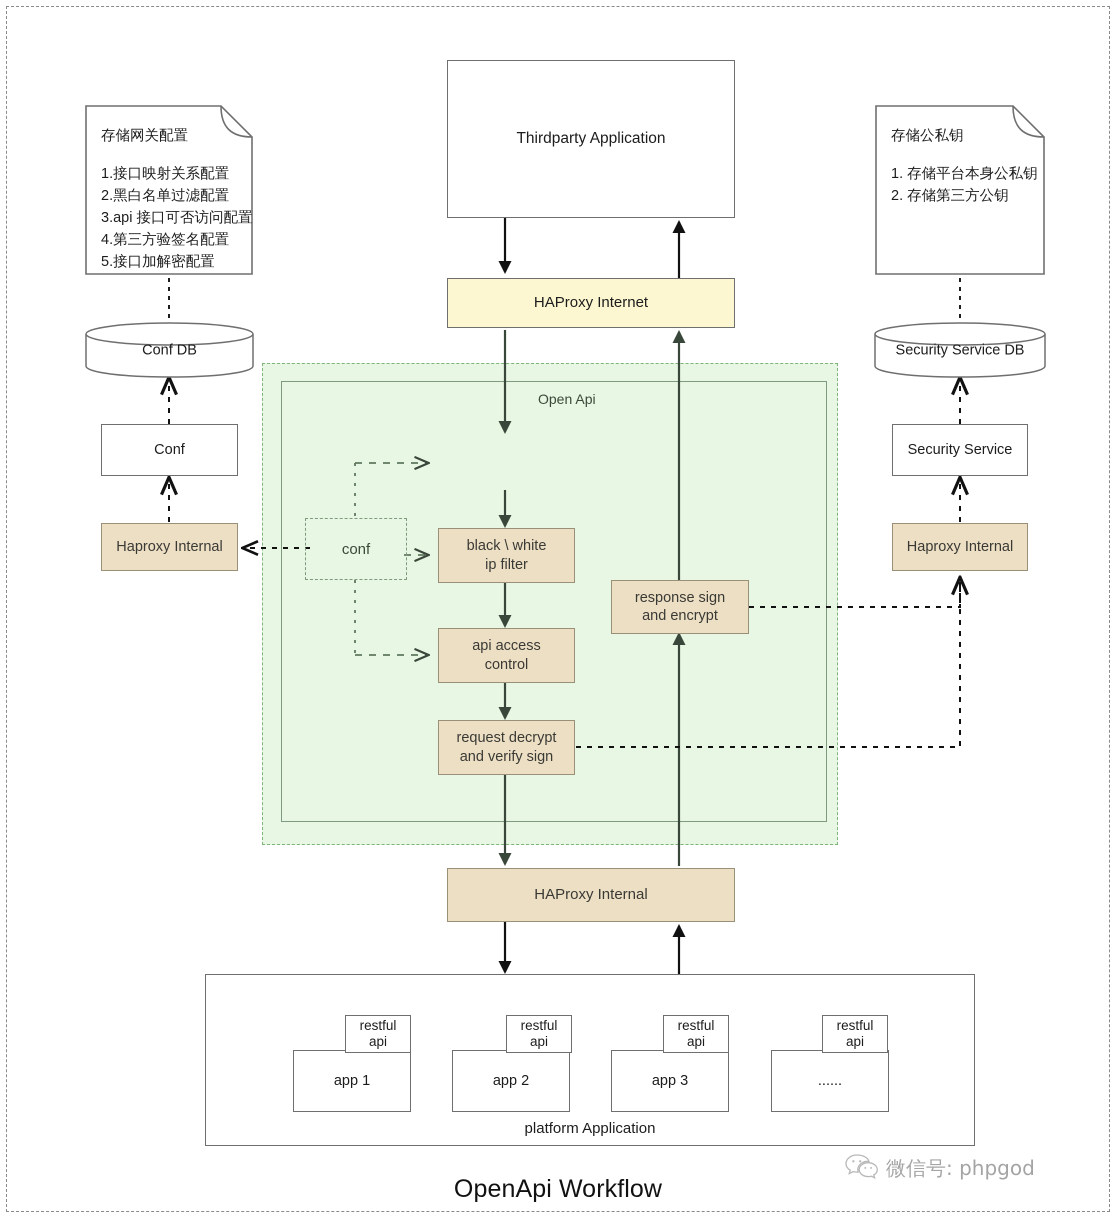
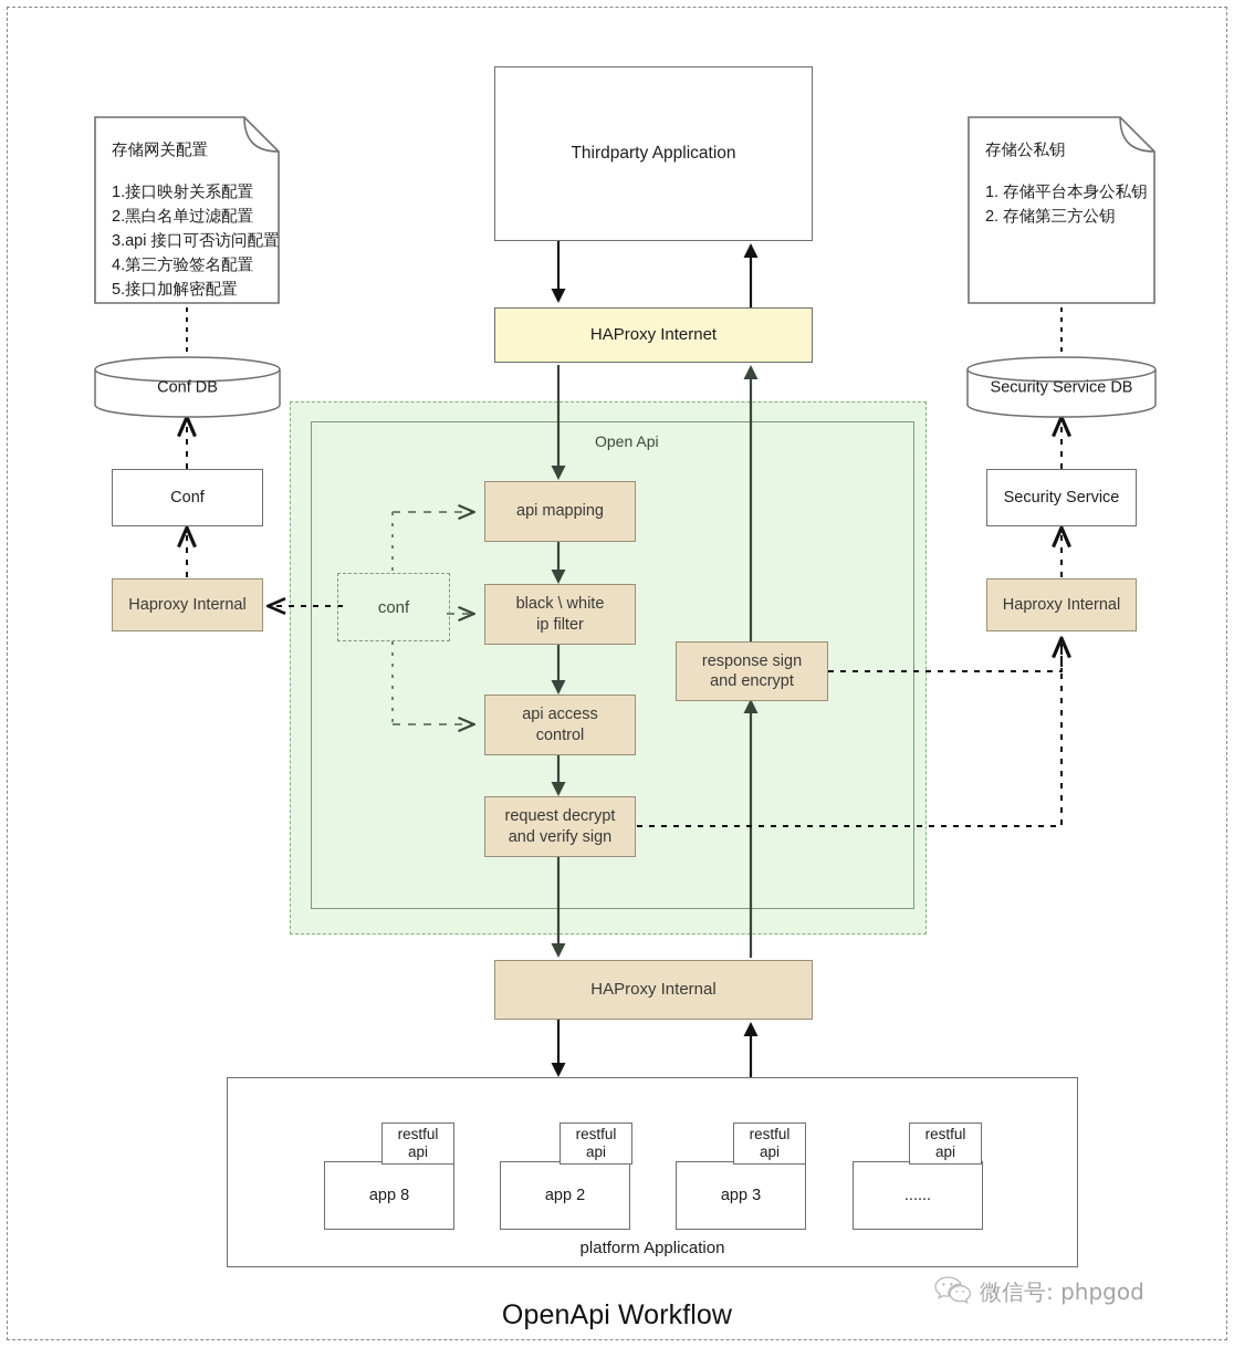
  Open Api
  存储网关配置
  1.接口映射关系配置
  2.黑白名单过滤配置
  3.api 接口可否访问配置
  4.第三方验签名配置
  5.接口加解密配置
  存储公私钥
  1. 存储平台本身公私钥
  2. 存储第三方公钥
  Thirdparty Application
  HAProxy Internet
  Conf DB
  Conf
  Haproxy Internal
  Security Service DB
  Security Service
  Haproxy Internal
  conf
+ api mapping
  black \ white
  ip filter
  api access
  control
  request decrypt
  and verify sign
  response sign
  and encrypt
  HAProxy Internal
- app 1
+ app 8
  restful
  api
  app 2
  restful
  api
  app 3
  restful
  api
  ......
  restful
  api
  platform Application
  OpenApi Workflow
  微信号: phpgod
